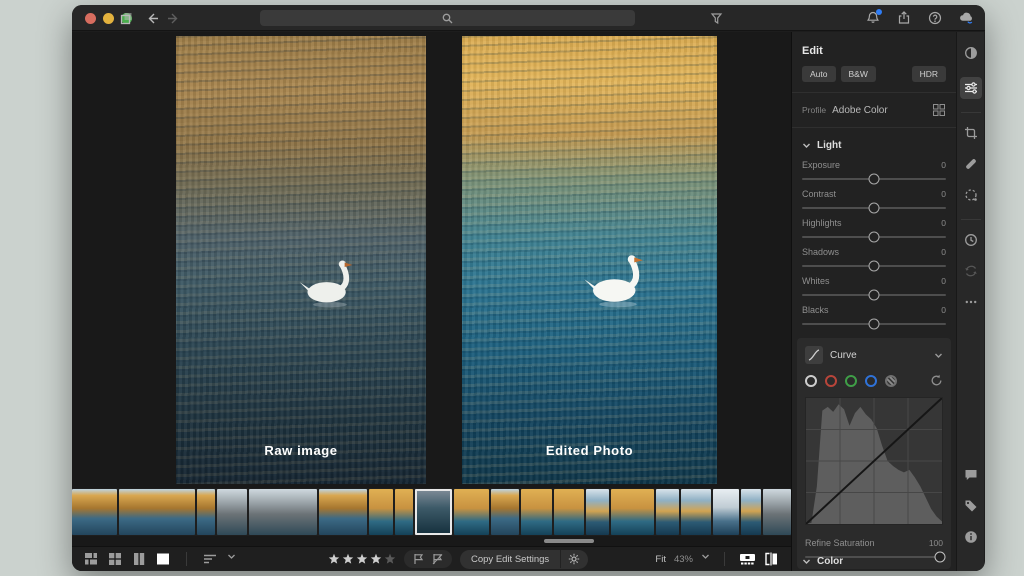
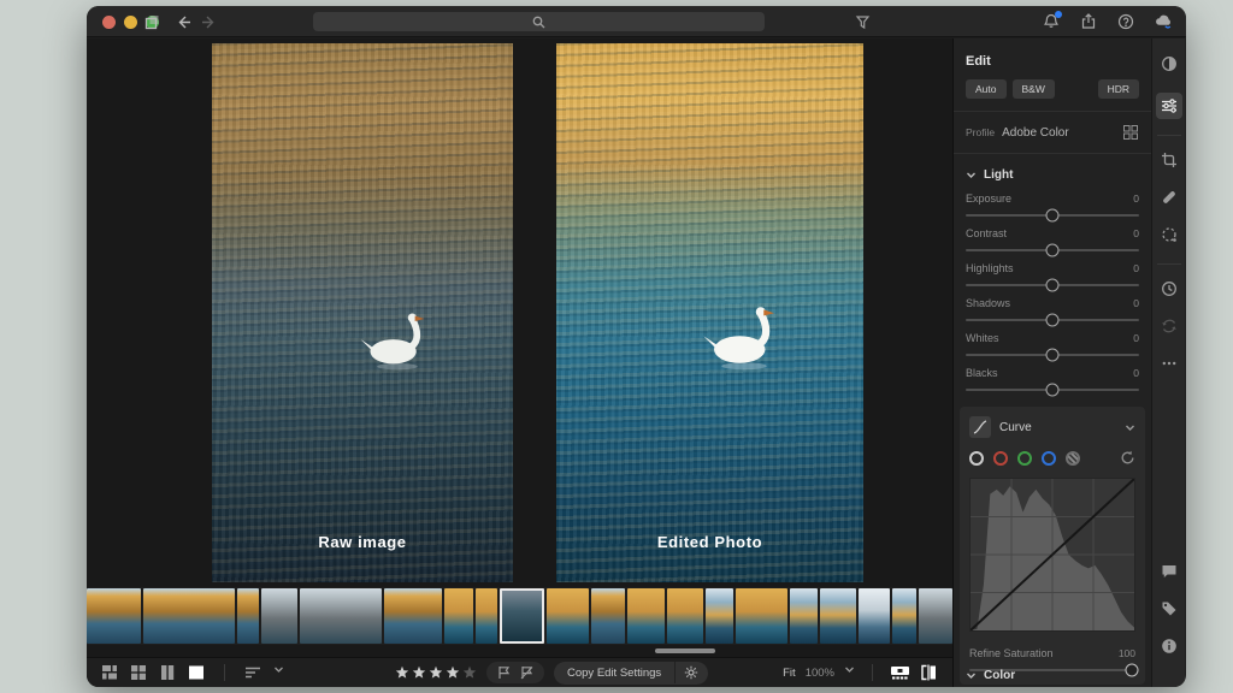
  Raw image
  Edited Photo
  Copy Edit Settings
  Fit
- 43%
+ 100%
  Edit
  Auto
  B&W
  HDR
  Profile
  Adobe Color
  Light
  Exposure
  0
  Contrast
  0
  Highlights
  0
  Shadows
  0
  Whites
  0
  Blacks
  0
  Curve
  Refine Saturation
  100
  Color
